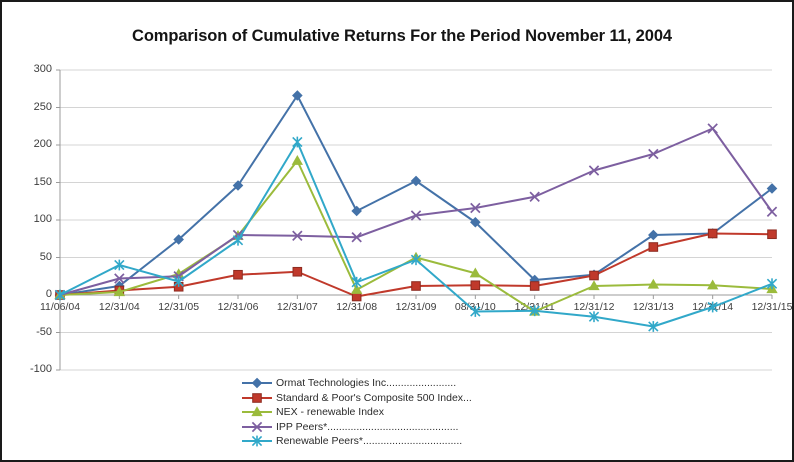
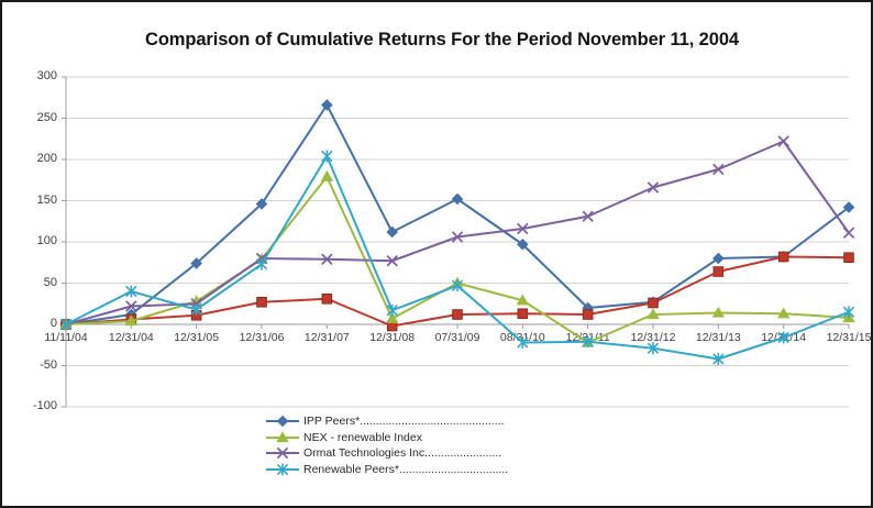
  Comparison of Cumulative Returns For the Period November 11, 2004
  300
  250
  200
  150
  100
  50
  0
  -50
  -100
- 11/06/04
+ 11/11/04
  12/31/04
  12/31/05
  12/31/06
  12/31/07
  12/31/08
- 12/31/09
+ 07/31/09
  08/31/10
  12/31/12
  12/31/13
  12/1/14
  12/31/15
- Ormat Technologies Inc........................
+ IPP Peers*.............................................
- Standard & Poor's Composite 500 Index...
  NEX - renewable Index
- IPP Peers*.............................................
+ Ormat Technologies Inc........................
  Renewable Peers*..................................
